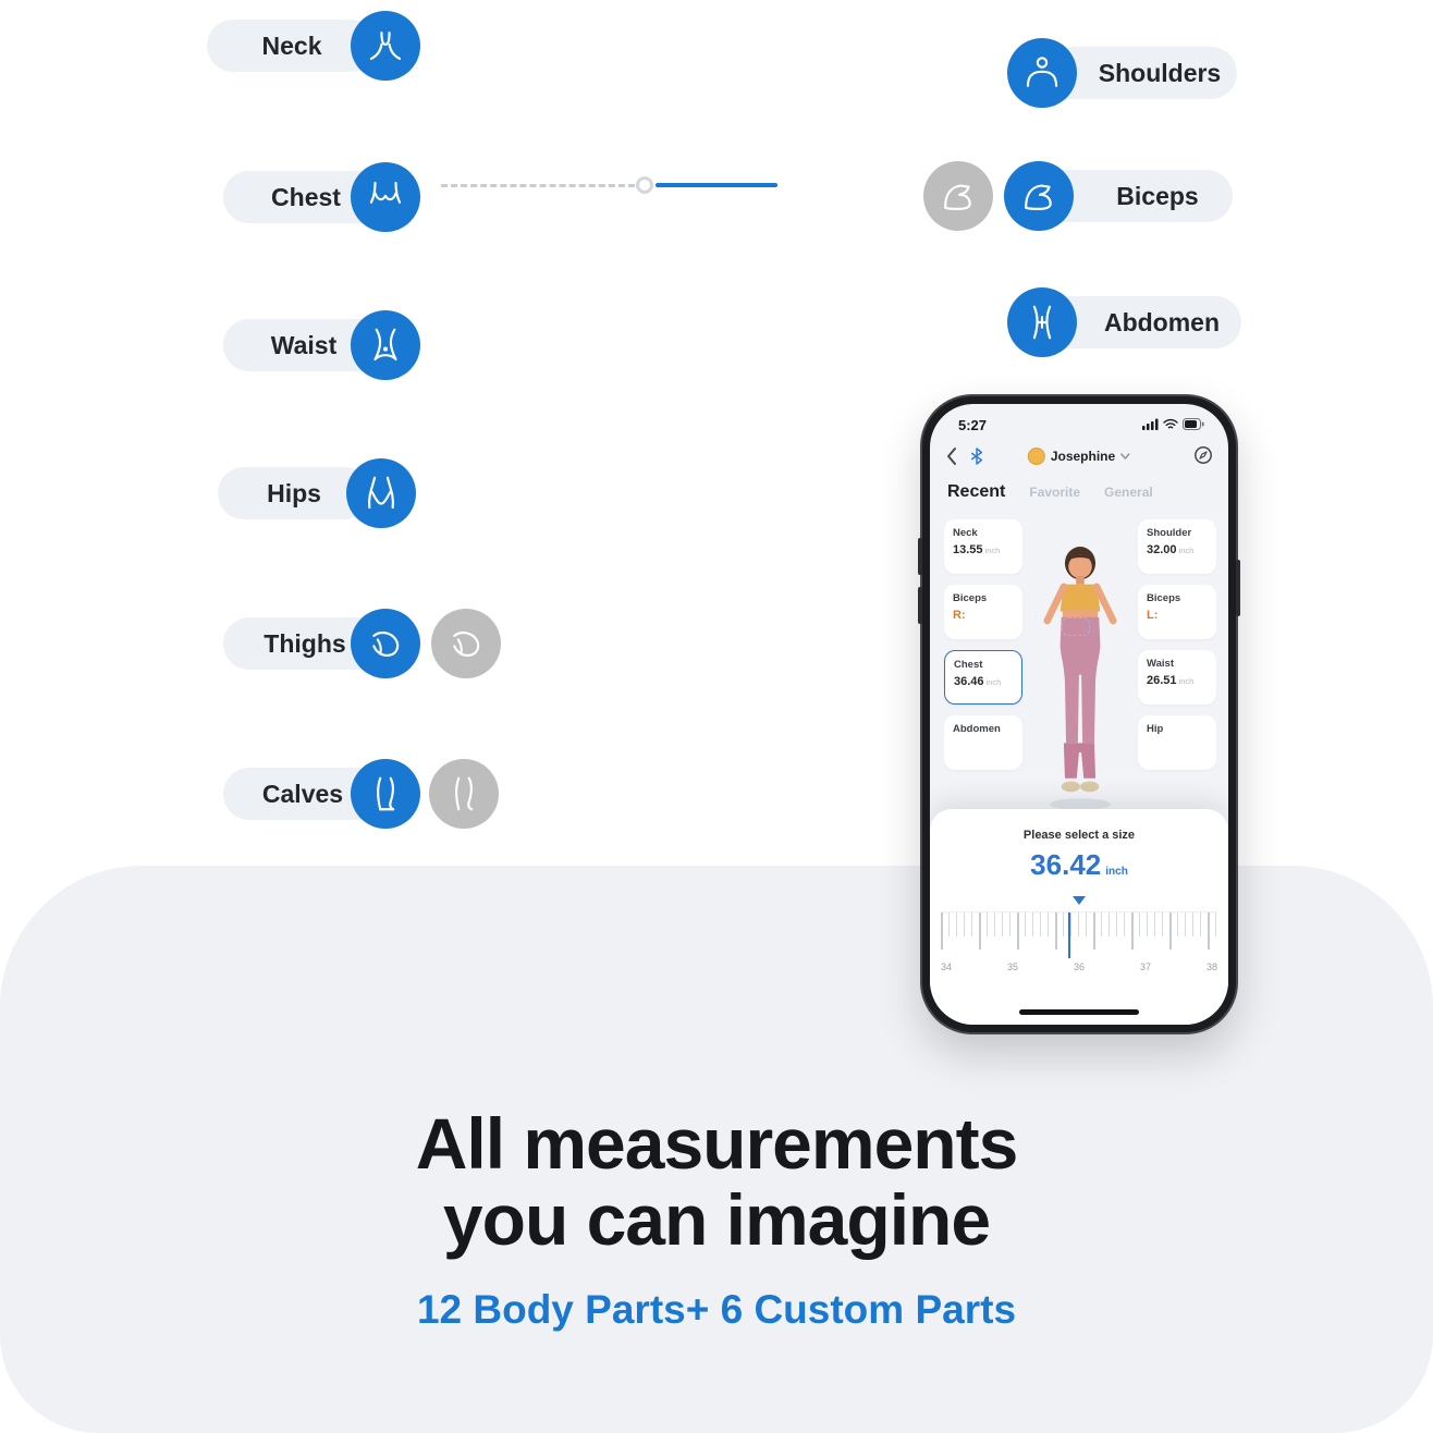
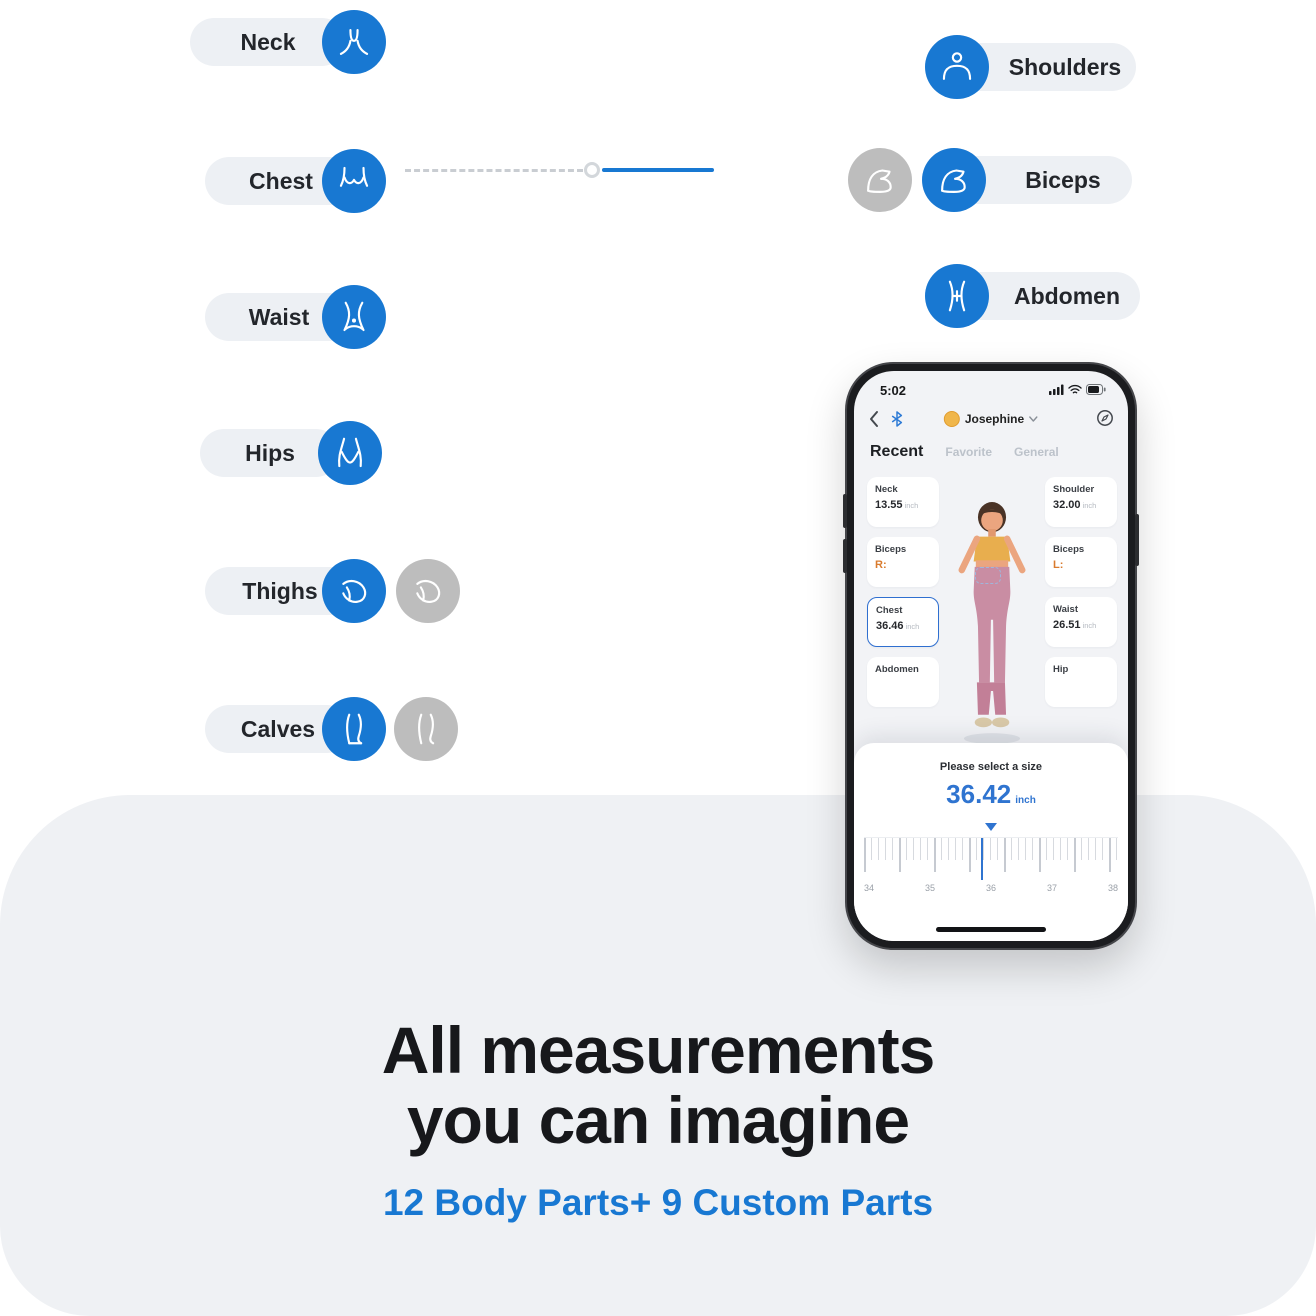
  Neck
  Chest
  Waist
  Hips
  Thighs
  Calves
  Shoulders
  Biceps
  Abdomen
- 5:27
+ 5:02
  Josephine
  Recent
  Favorite
  General
  Neck
  13.55
  inch
  Biceps
  R:
  Chest
  36.46
  inch
  Abdomen
  Shoulder
  32.00
  inch
  Biceps
  L:
  Waist
  26.51
  inch
  Hip
  Please select a size
  36.42 inch
  34
  35
  36
  37
  38
  All measurements
  you can imagine
- 12 Body Parts+ 6 Custom Parts
+ 12 Body Parts+ 9 Custom Parts
